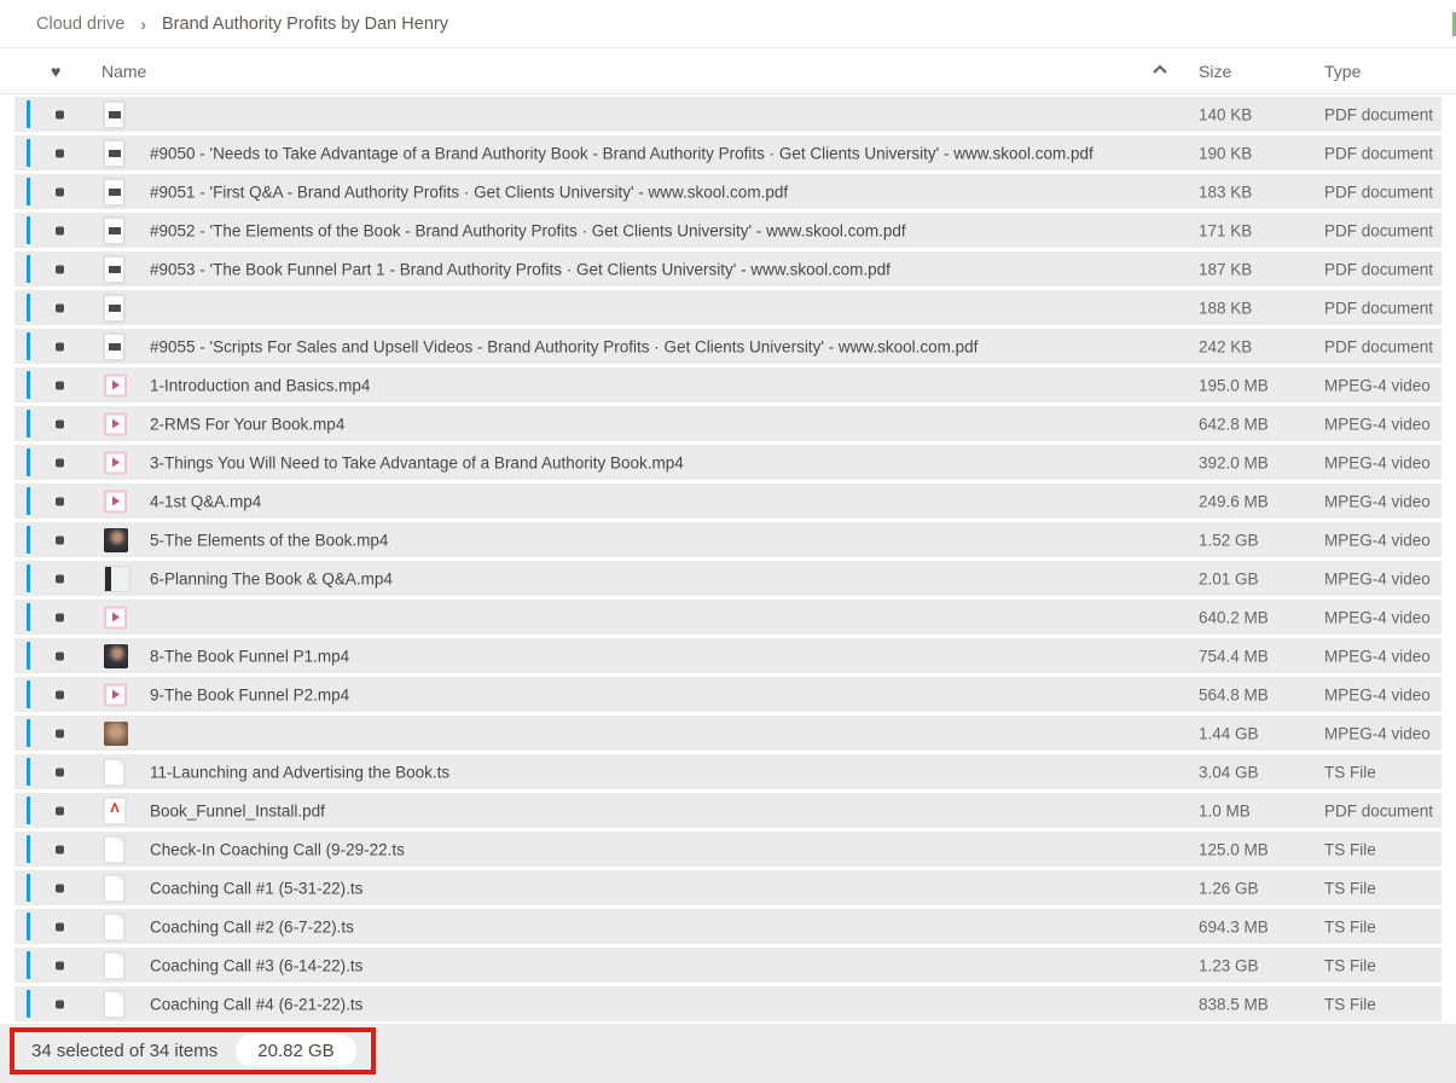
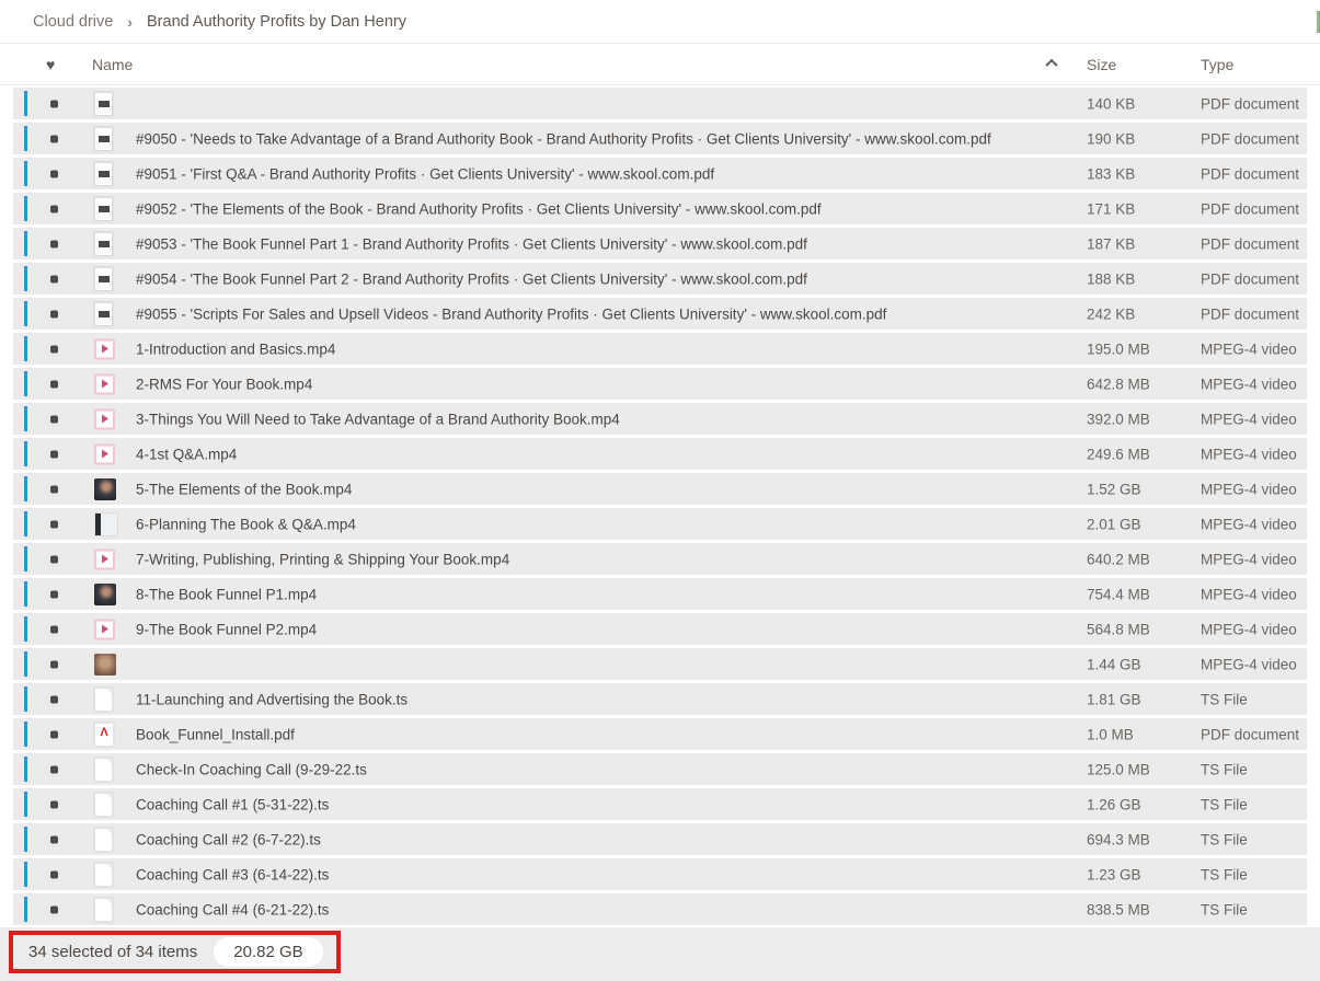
  Cloud drive
  ›
  Brand Authority Profits by Dan Henry
  ♥
  Name
  Size
  Type
  140 KB
  PDF document
  #9050 - 'Needs to Take Advantage of a Brand Authority Book - Brand Authority Profits · Get Clients University' - www.skool.com.pdf
  190 KB
  PDF document
  #9051 - 'First Q&A - Brand Authority Profits · Get Clients University' - www.skool.com.pdf
  183 KB
  PDF document
  #9052 - 'The Elements of the Book - Brand Authority Profits · Get Clients University' - www.skool.com.pdf
  171 KB
  PDF document
  #9053 - 'The Book Funnel Part 1 - Brand Authority Profits · Get Clients University' - www.skool.com.pdf
  187 KB
  PDF document
+ #9054 - 'The Book Funnel Part 2 - Brand Authority Profits · Get Clients University' - www.skool.com.pdf
  188 KB
  PDF document
  #9055 - 'Scripts For Sales and Upsell Videos - Brand Authority Profits · Get Clients University' - www.skool.com.pdf
  242 KB
  PDF document
  1-Introduction and Basics.mp4
  195.0 MB
  MPEG-4 video
  2-RMS For Your Book.mp4
  642.8 MB
  MPEG-4 video
  3-Things You Will Need to Take Advantage of a Brand Authority Book.mp4
  392.0 MB
  MPEG-4 video
  4-1st Q&A.mp4
  249.6 MB
  MPEG-4 video
  5-The Elements of the Book.mp4
  1.52 GB
  MPEG-4 video
  6-Planning The Book & Q&A.mp4
  2.01 GB
  MPEG-4 video
+ 7-Writing, Publishing, Printing & Shipping Your Book.mp4
  640.2 MB
  MPEG-4 video
  8-The Book Funnel P1.mp4
  754.4 MB
  MPEG-4 video
  9-The Book Funnel P2.mp4
  564.8 MB
  MPEG-4 video
  1.44 GB
  MPEG-4 video
  11-Launching and Advertising the Book.ts
- 3.04 GB
+ 1.81 GB
  TS File
  Book_Funnel_Install.pdf
  1.0 MB
  PDF document
  Check-In Coaching Call (9-29-22.ts
  125.0 MB
  TS File
  Coaching Call #1 (5-31-22).ts
  1.26 GB
  TS File
  Coaching Call #2 (6-7-22).ts
  694.3 MB
  TS File
  Coaching Call #3 (6-14-22).ts
  1.23 GB
  TS File
  Coaching Call #4 (6-21-22).ts
  838.5 MB
  TS File
  34 selected of 34 items
  20.82 GB
